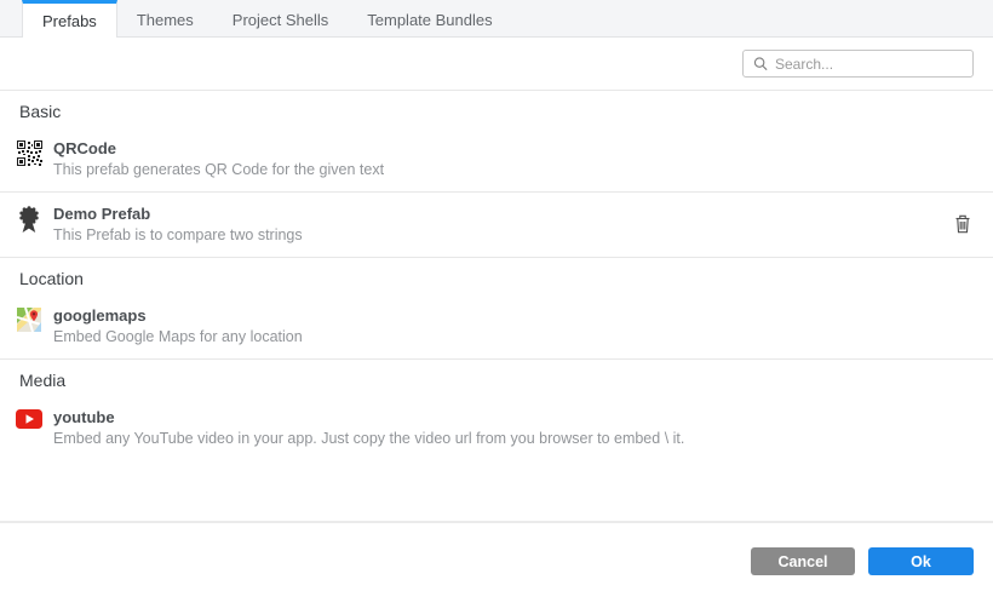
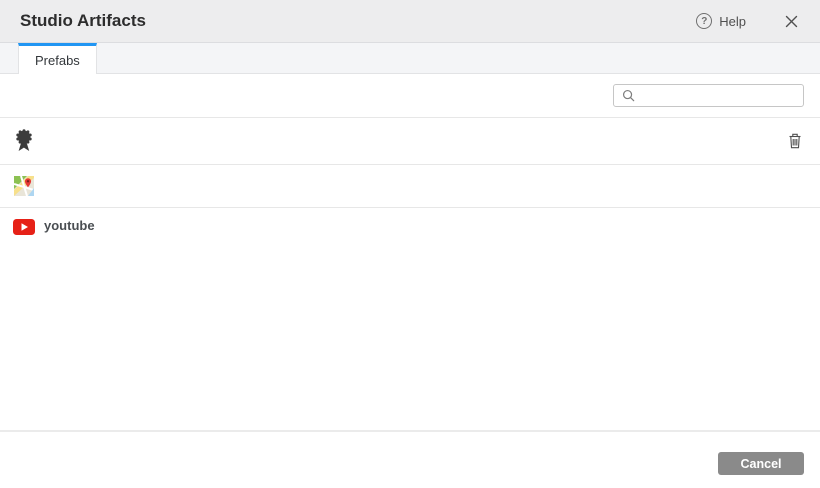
+ Studio Artifacts
+ ?
+ Help
  Prefabs
- Themes
- Project Shells
- Template Bundles
- Search...
- Basic
- QRCode
- This prefab generates QR Code for the given text
- Demo Prefab
- This Prefab is to compare two strings
- Location
- googlemaps
- Embed Google Maps for any location
- Media
  youtube
- Embed any YouTube video in your app. Just copy the video url from you browser to embed \ it.
  Cancel
- Ok
